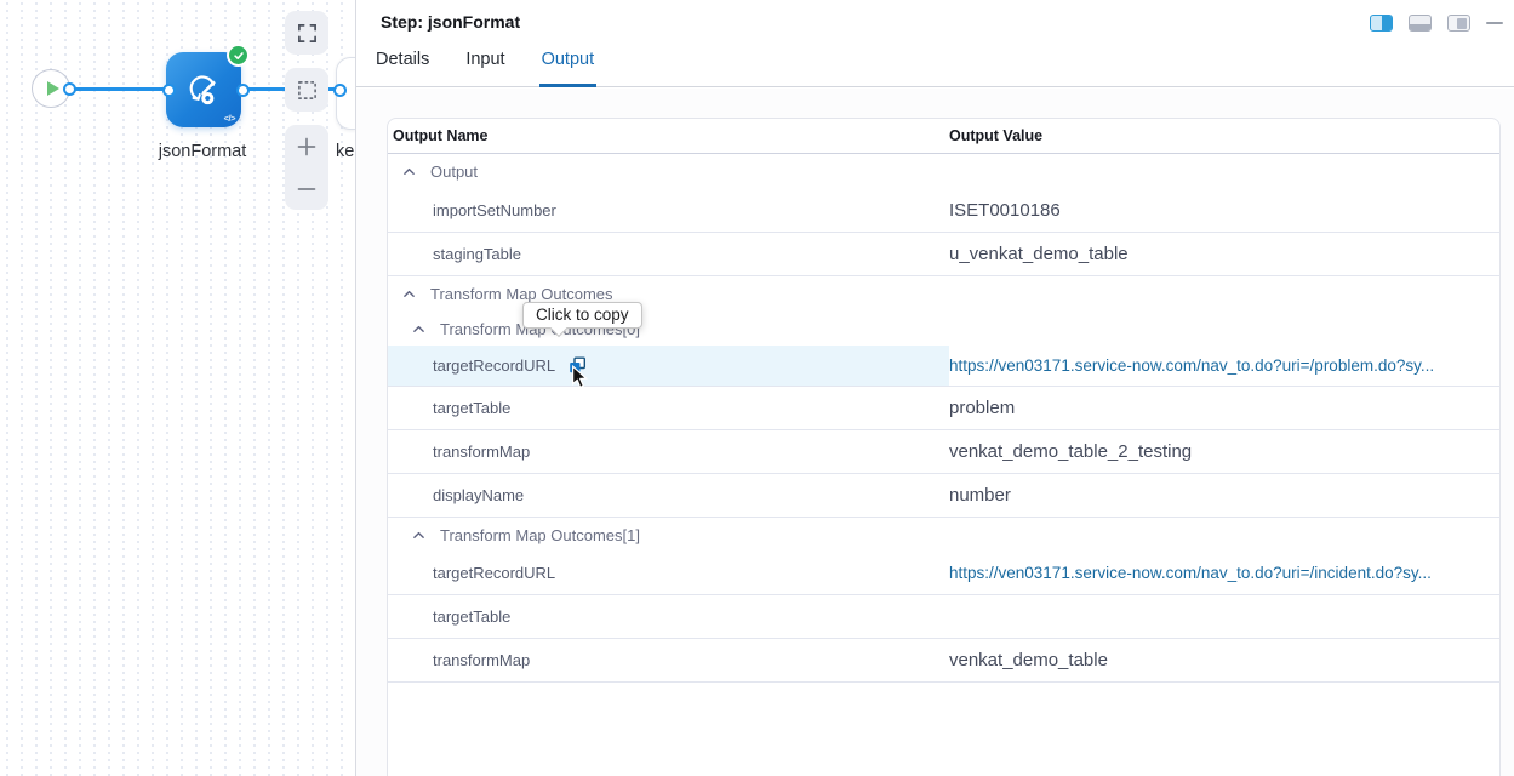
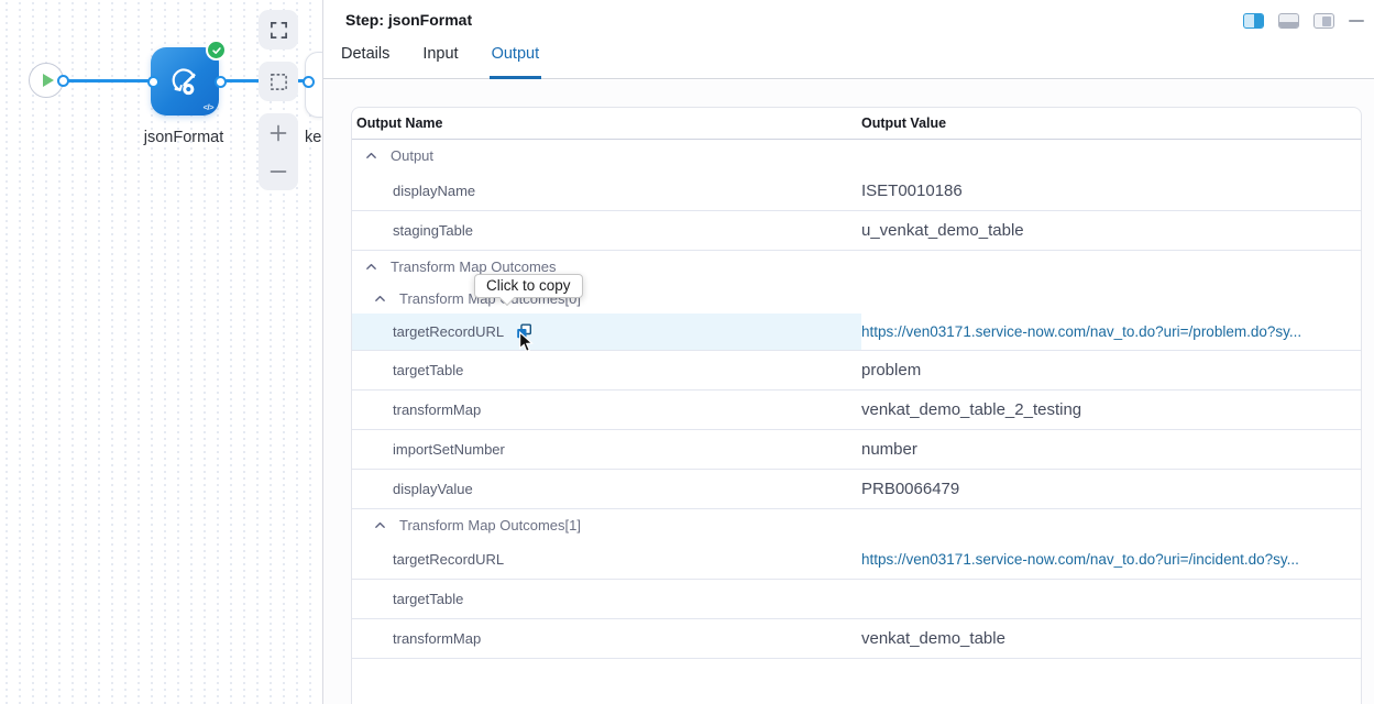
  </>
  jsonFormat
  ke
  Step: jsonFormat
  Details
  Input
  Output
  Output Name
  Output Value
  Output
- importSetNumber
+ displayName
  ISET0010186
  stagingTable
  u_venkat_demo_table
  Transform Map Outcomes
  Transform Maptcomes[0]
  targetRecordURL
  https://ven03171.service-now.com/nav_to.do?uri=/problem.do?sy...
  targetTable
  problem
  transformMap
  venkat_demo_table_2_testing
- displayName
+ importSetNumber
  number
+ displayValue
+ PRB0066479
  Transform Map Outcomes[1]
  targetRecordURL
  https://ven03171.service-now.com/nav_to.do?uri=/incident.do?sy...
  targetTable
  transformMap
  venkat_demo_table
  Click to copy
